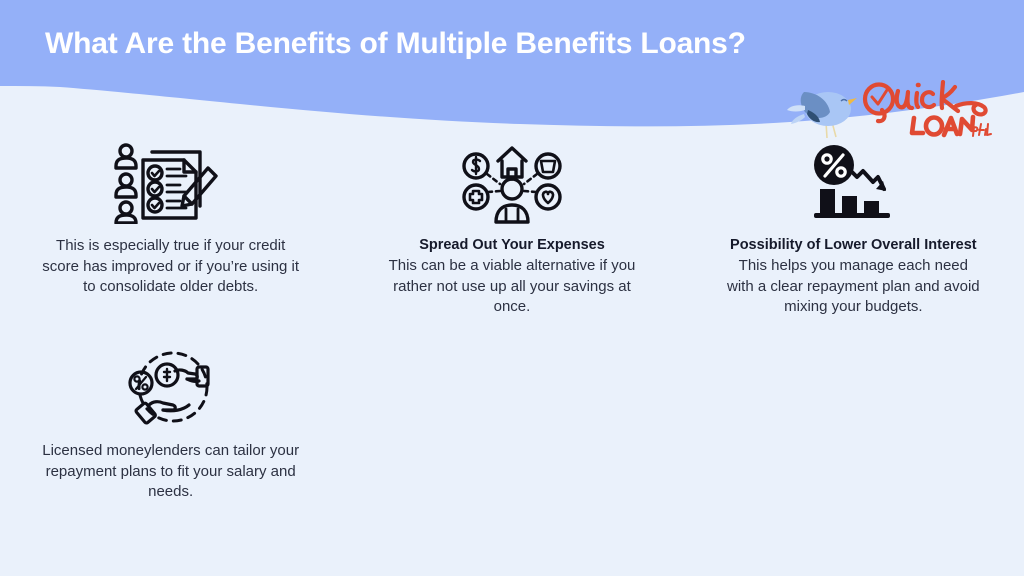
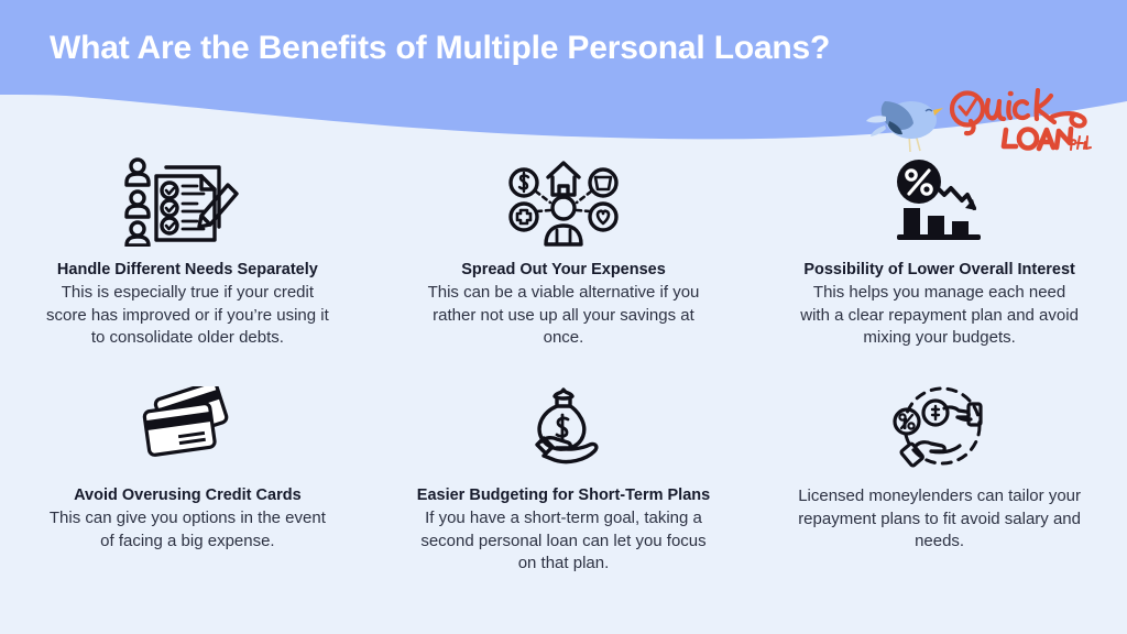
- What Are the Benefits of Multiple Benefits Loans?
+ What Are the Benefits of Multiple Personal Loans?
+ Handle Different Needs Separately
  This is especially true if your credit score has improved or if you’re using it to consolidate older debts.
  Spread Out Your Expenses
  This can be a viable alternative if you rather not use up all your savings at once.
  Possibility of Lower Overall Interest
  This helps you manage each need with a clear repayment plan and avoid mixing your budgets.
+ Avoid Overusing Credit Cards
+ This can give you options in the event of facing a big expense.
+ Easier Budgeting for Short-Term Plans
+ If you have a short-term goal, taking a second personal loan can let you focus on that plan.
- Licensed moneylenders can tailor your repayment plans to fit your salary and needs.
+ Licensed moneylenders can tailor your repayment plans to fit avoid salary and needs.
